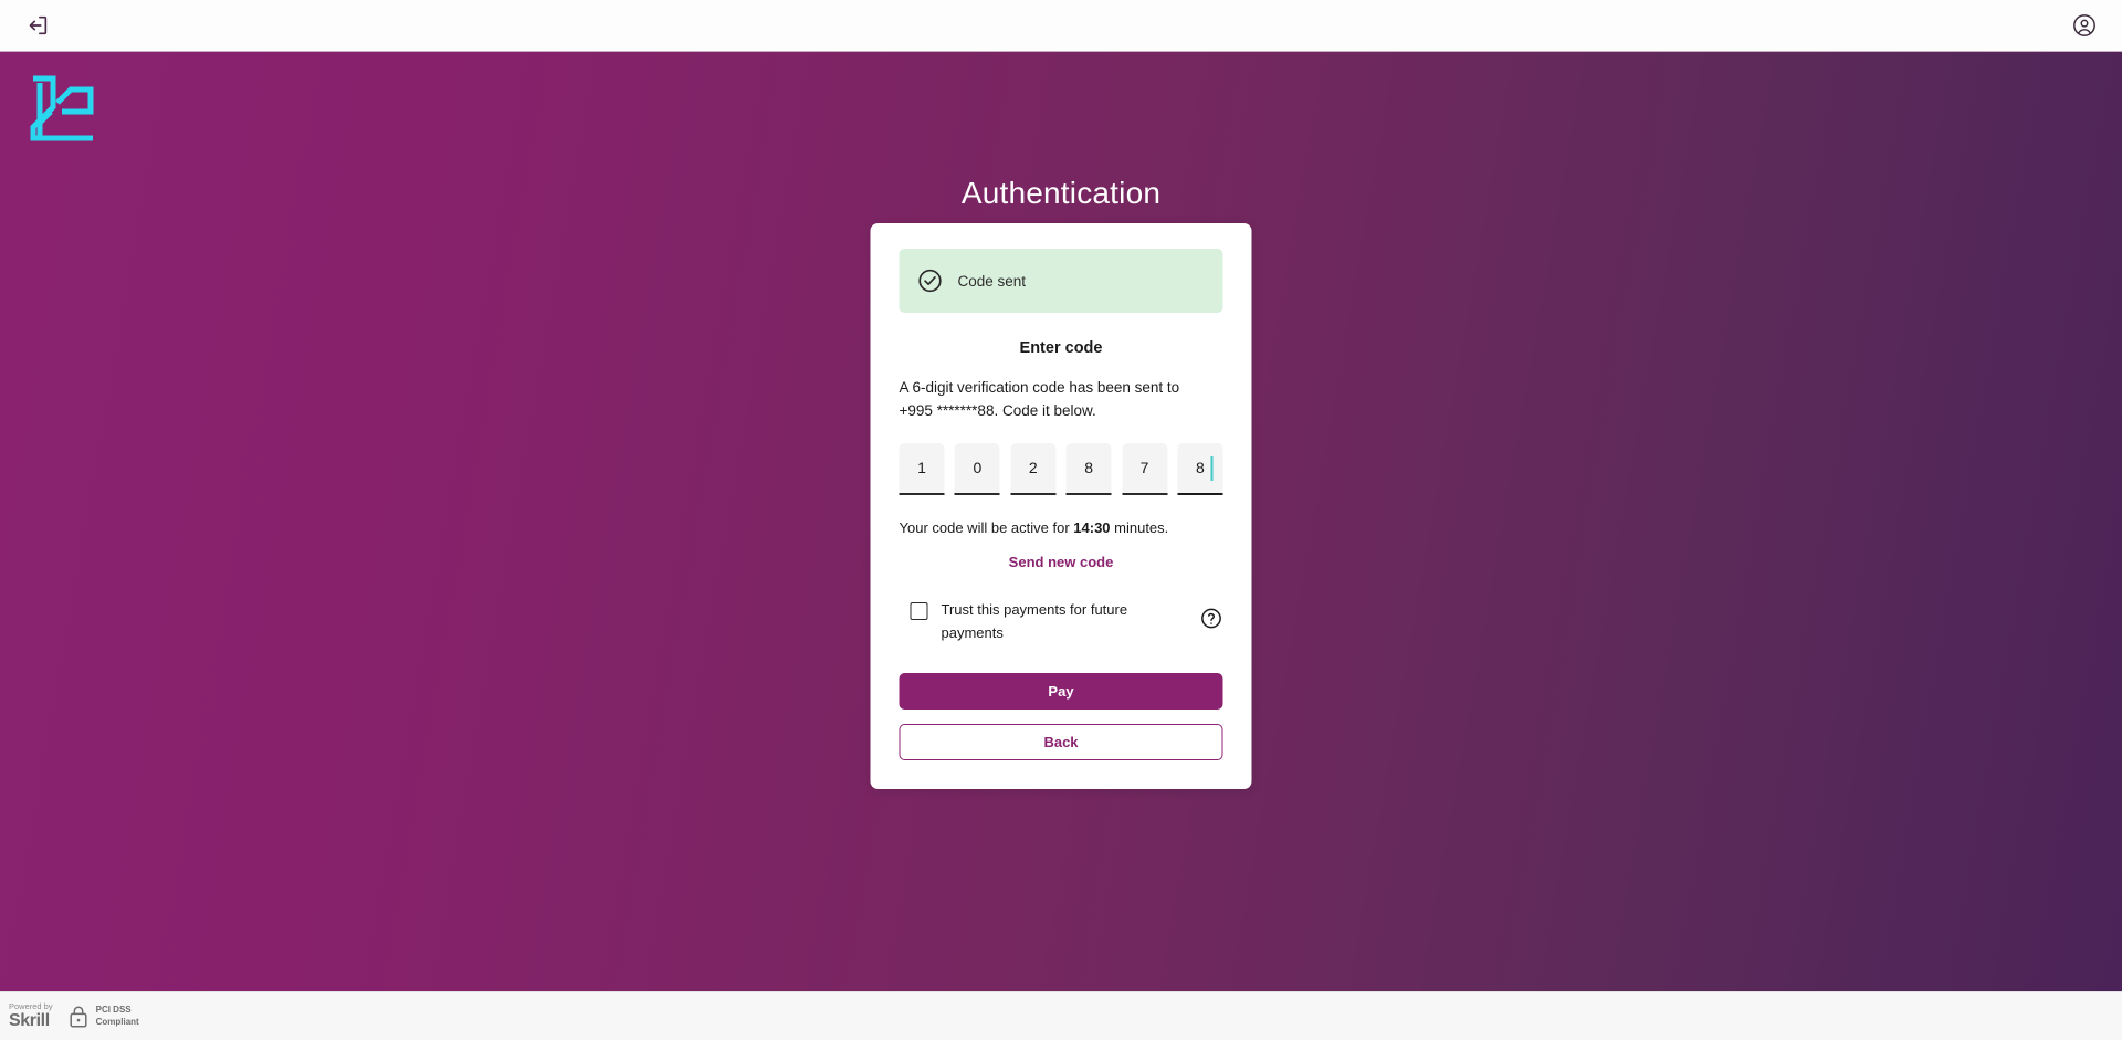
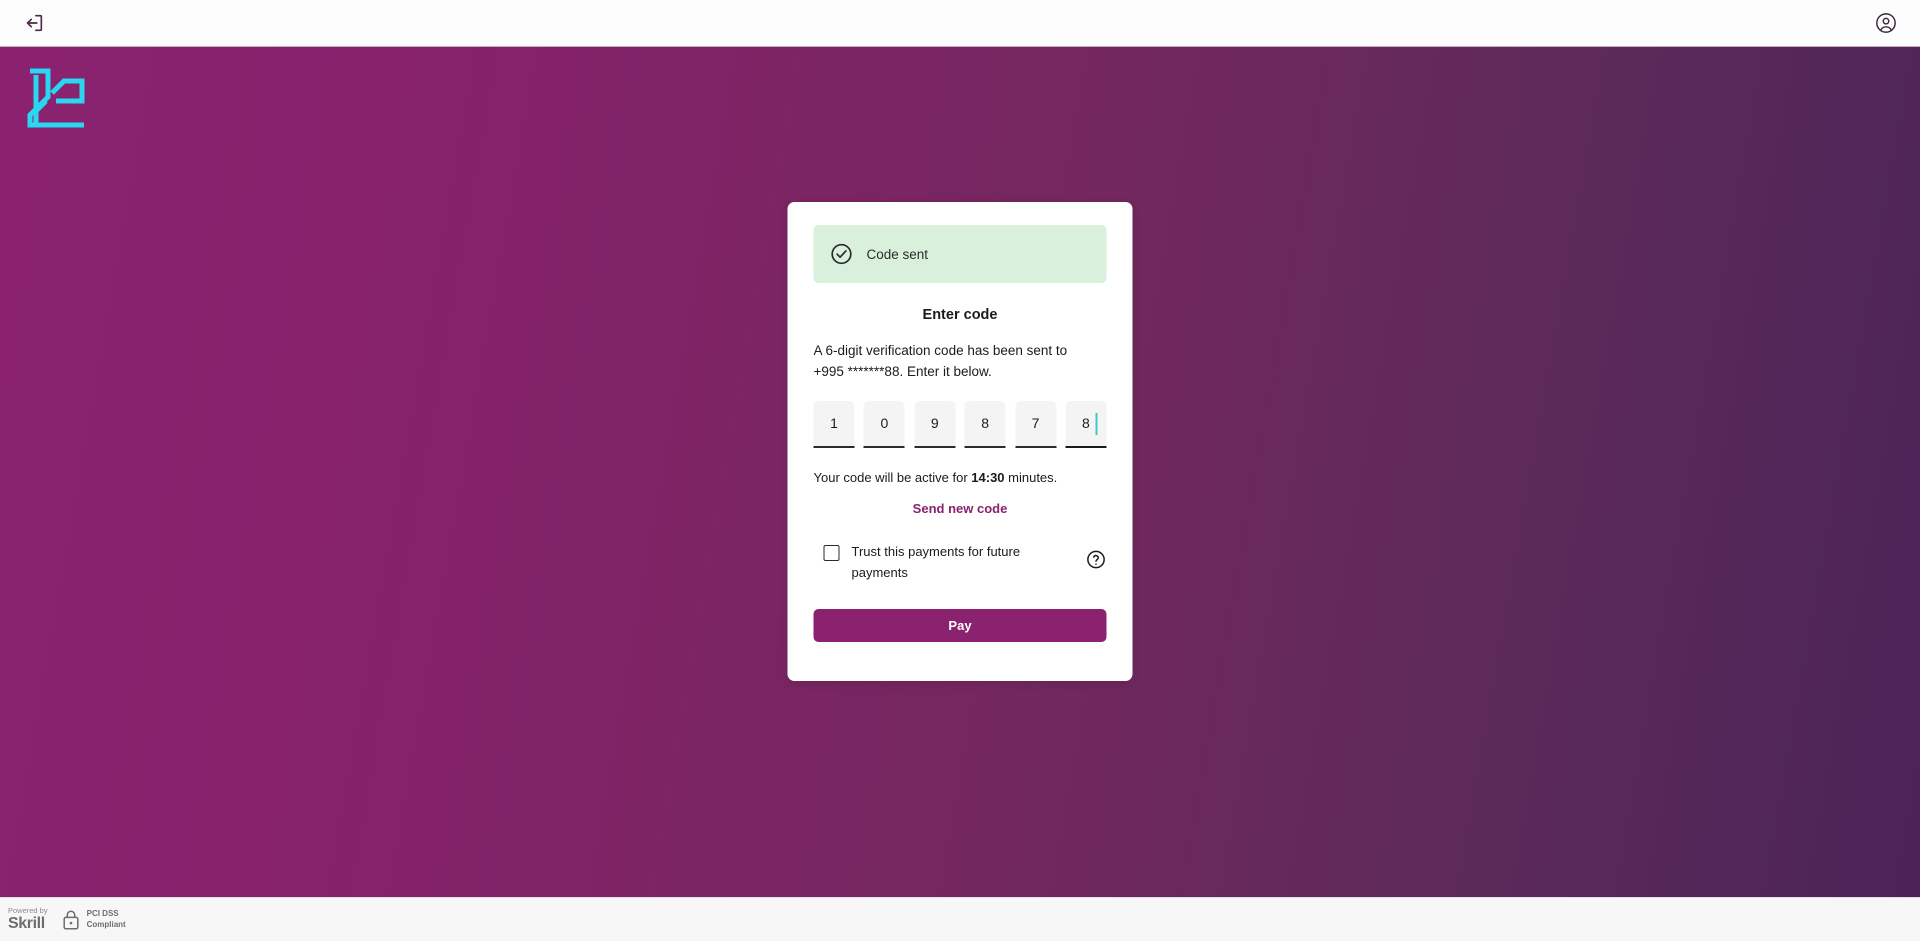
- Authentication
  Code sent
  Enter code
  A 6-digit verification code has been sent to
- +995 *******88. Code it below.
+ +995 *******88. Enter it below.
  1
  0
- 2
+ 9
  8
  7
  8
  Your code will be active for 14:30 minutes.
  Send new code
  Trust this payments for future payments
  Pay
- Back
  Powered by
  Skrill
  PCI DSS
  Compliant
